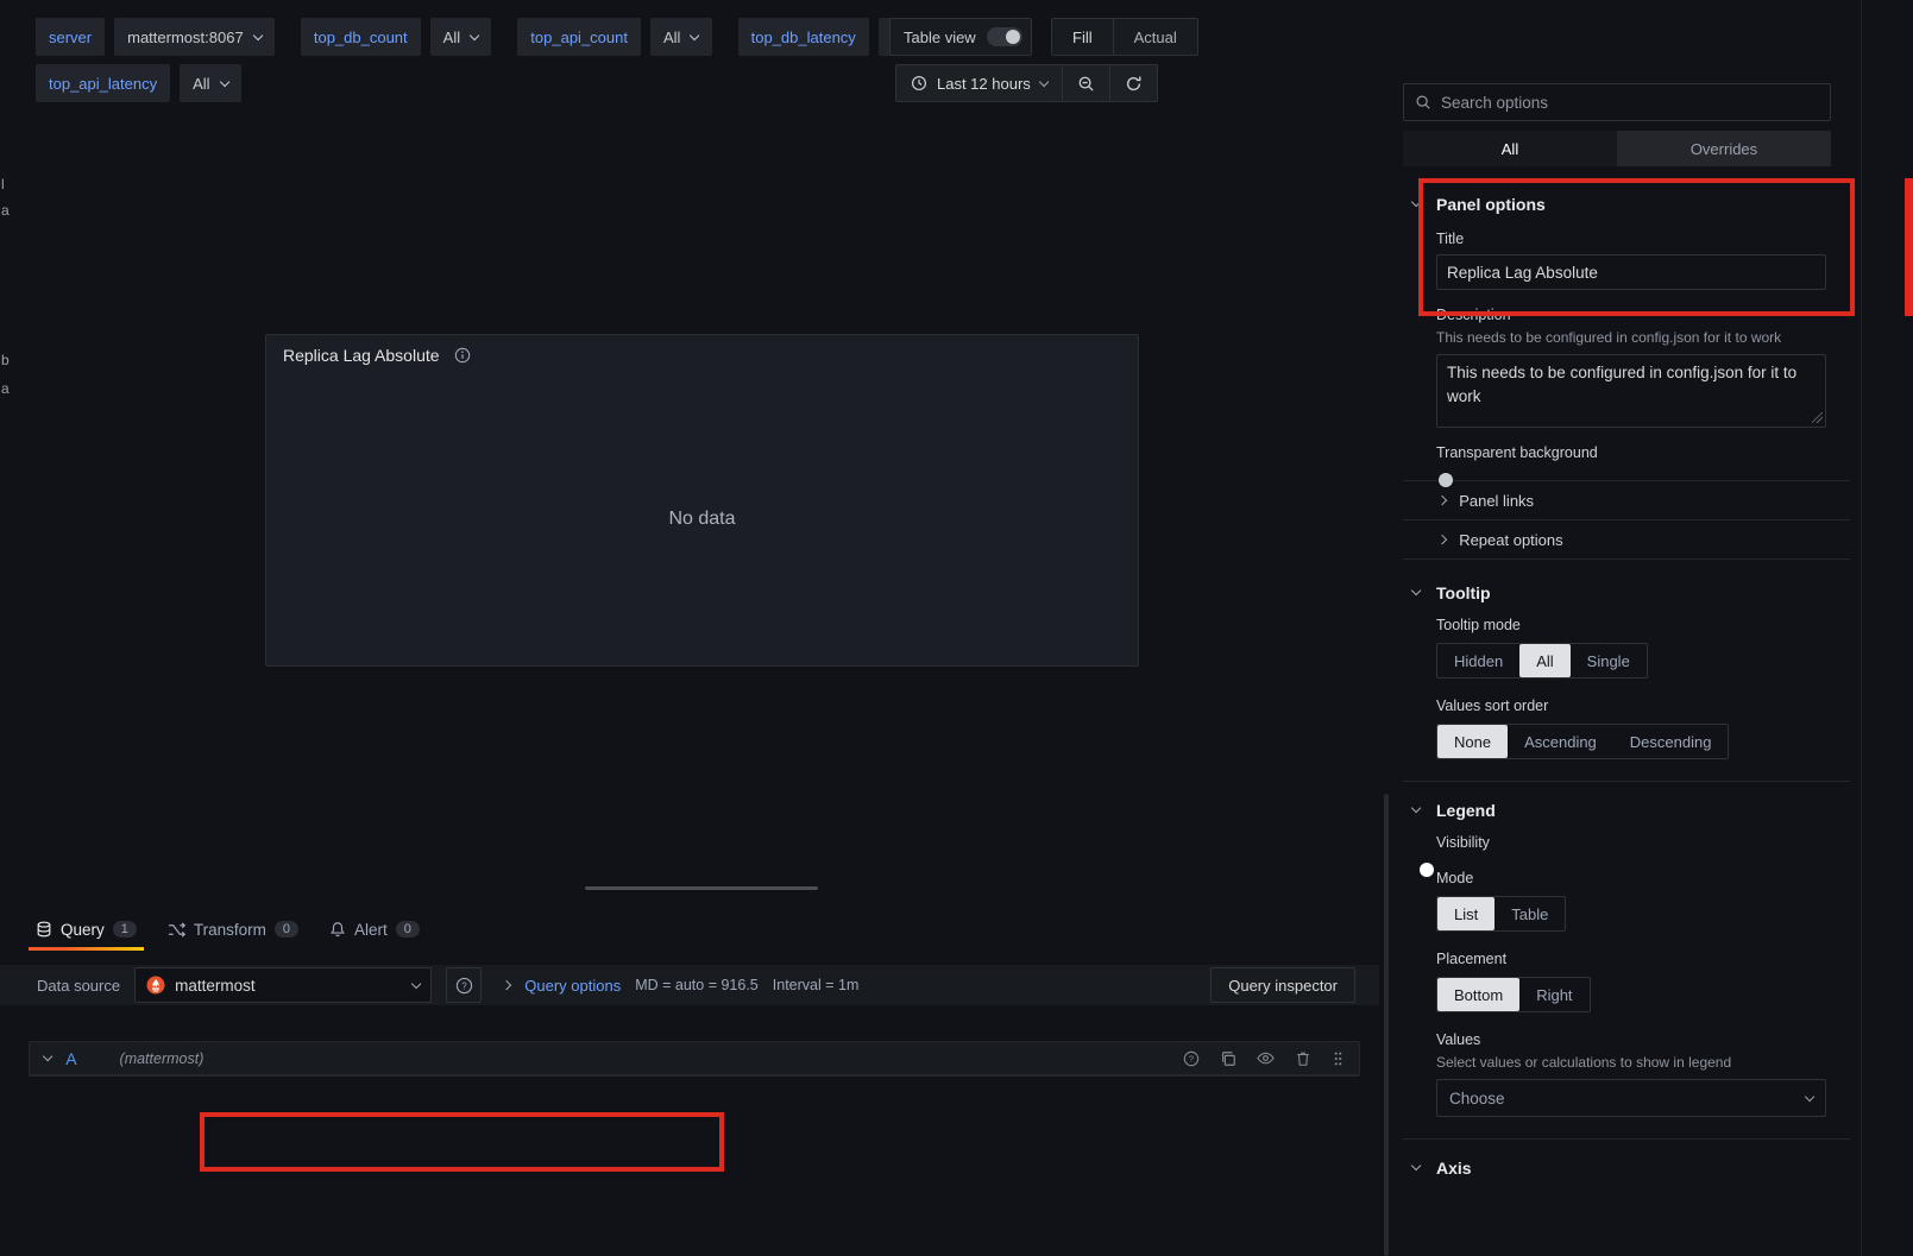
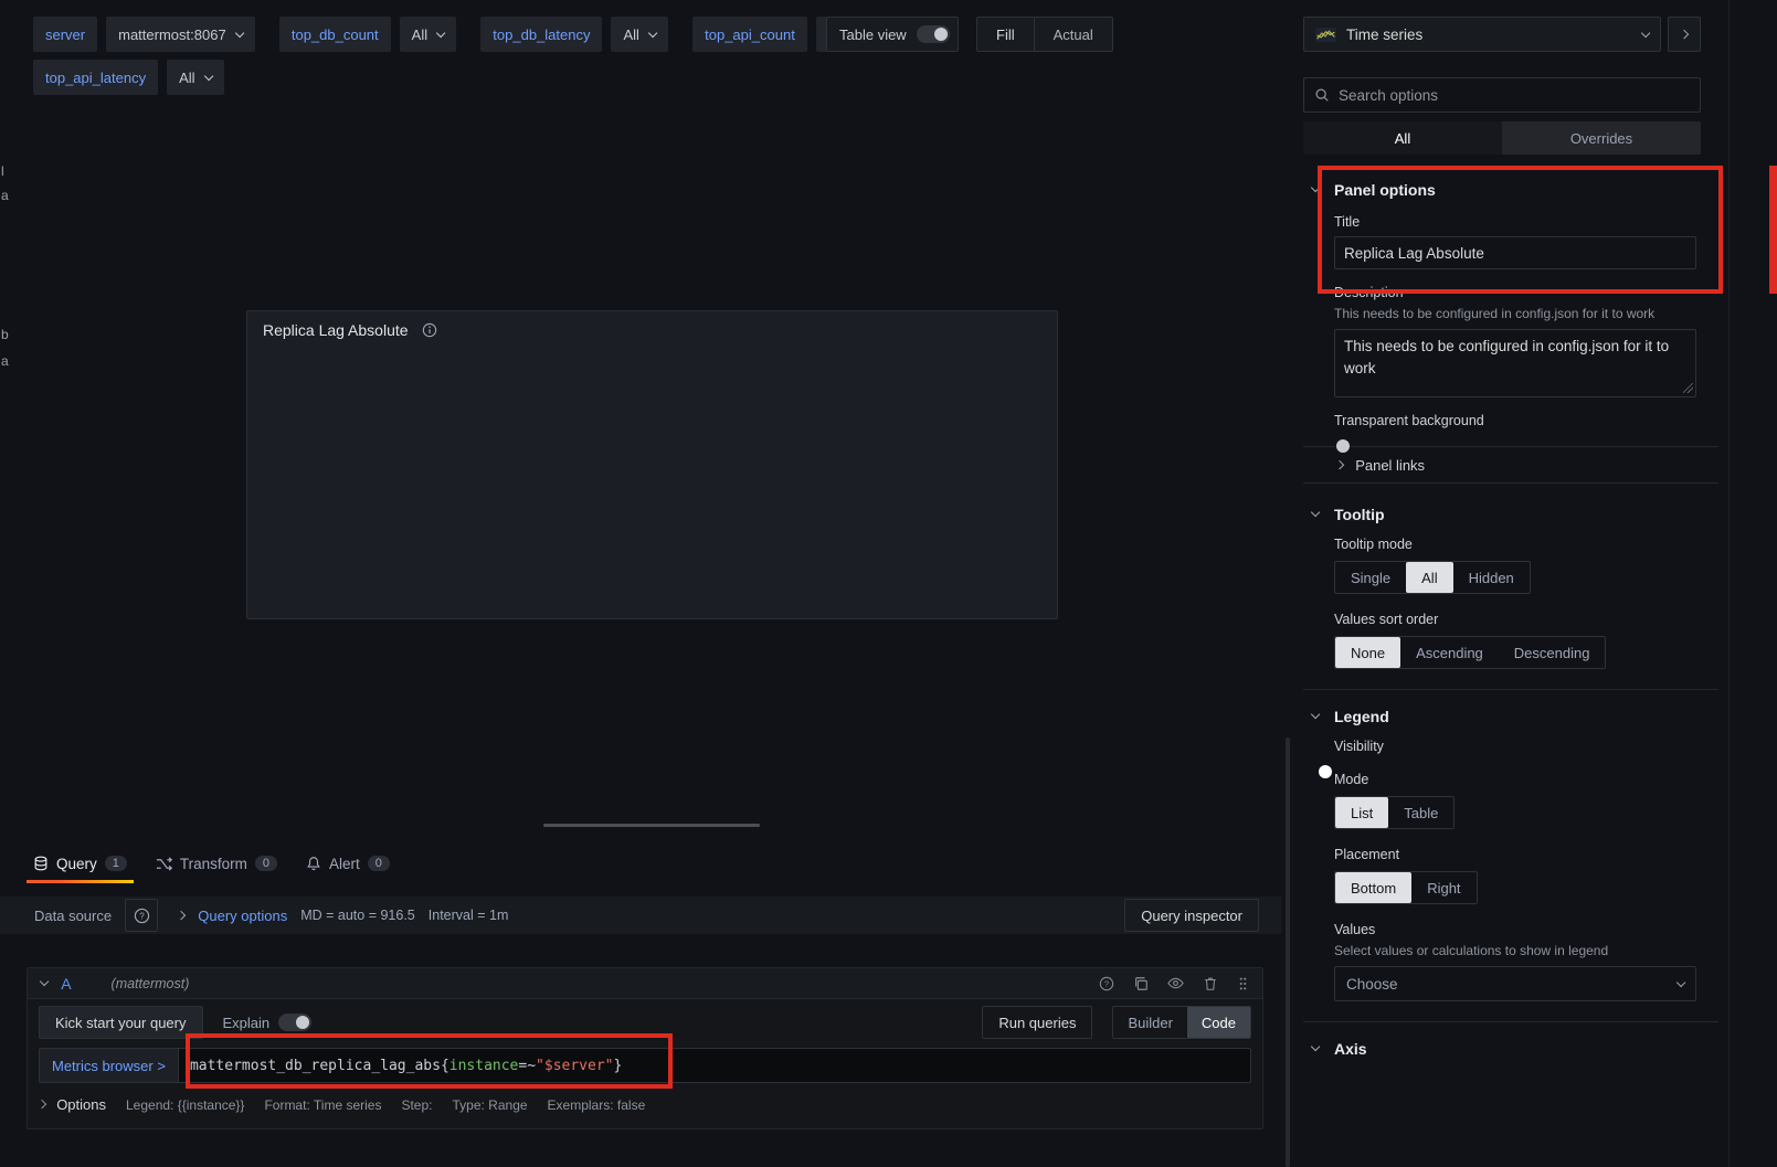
  l
  a
  b
  a
  server
  mattermost:8067
  top_db_count
  All
- top_api_count
+ top_db_latency
  All
- top_db_latency
+ top_api_count
  top_api_latency
  All
  Table view
  Fill
  Actual
- Last 12 hours
  Replica Lag Absolute
- No data
  Query
  1
  Transform
  0
  Alert
  0
  Data source
- mattermost
  ?
  Query options
  MD = auto = 916.5
  Interval = 1m
  Query inspector
  A
  (mattermost)
  ?
+ Kick start your query
+ Explain
+ Run queries
+ Builder
+ Code
+ Metrics browser >
+ mattermost_db_replica_lag_abs
+ {
+ instance
+ =~
+ "$server"
+ }
+ Options
+ Legend: {{instance}}
+ Format: Time series
+ Step:
+ Type: Range
+ Exemplars: false
+ Time series
  Search options
  All
  Overrides
  Panel options
  Title
  Replica Lag Absolute
  Description
  This needs to be configured in config.json for it to work
  Transparent background
  Panel links
- Repeat options
  Tooltip
  Tooltip mode
- Hidden
+ Single
  All
- Single
+ Hidden
  Values sort order
  None
  Ascending
  Descending
  Legend
  Visibility
  Mode
  List
  Table
  Placement
  Bottom
  Right
  Values
  Select values or calculations to show in legend
  Choose
  Axis
